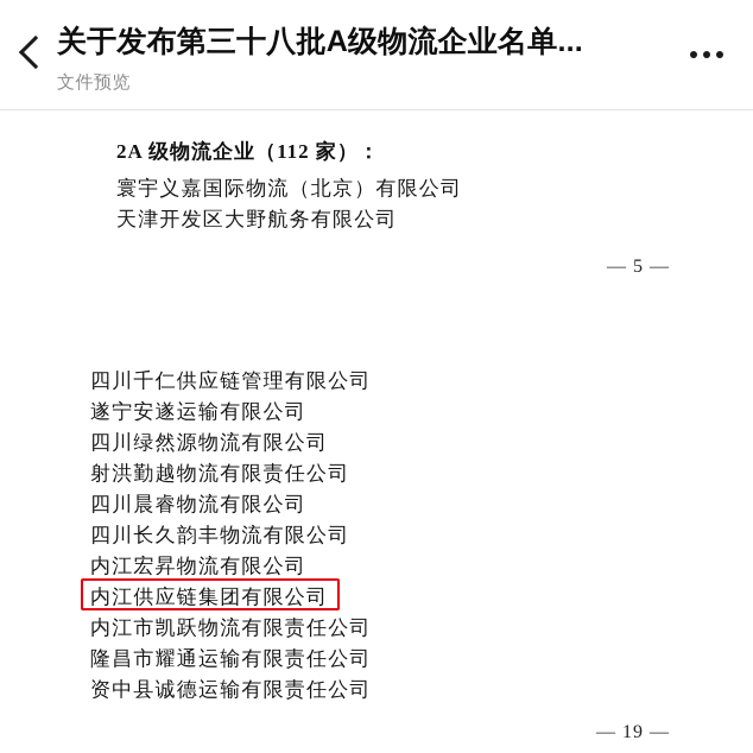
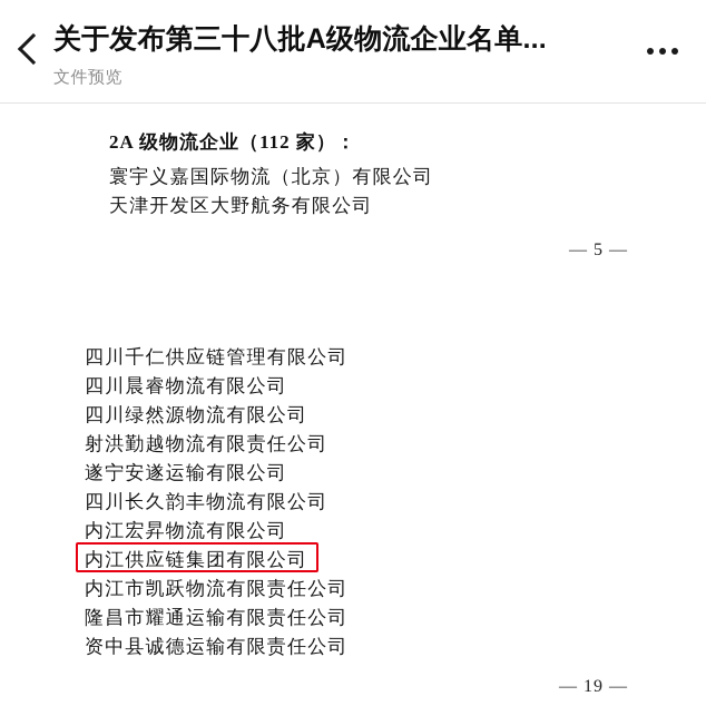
  关于发布第三十八批A级物流企业名单...
  文件预览
  2A 级物流企业（112 家）：
  寰宇义嘉国际物流（北京）有限公司
  天津开发区大野航务有限公司
  — 5 —
  四川千仁供应链管理有限公司
- 遂宁安遂运输有限公司
+ 四川晨睿物流有限公司
  四川绿然源物流有限公司
  射洪勤越物流有限责任公司
- 四川晨睿物流有限公司
+ 遂宁安遂运输有限公司
  四川长久韵丰物流有限公司
  内江宏昇物流有限公司
  内江供应链集团有限公司
  内江市凯跃物流有限责任公司
  隆昌市耀通运输有限责任公司
  资中县诚德运输有限责任公司
  — 19 —
